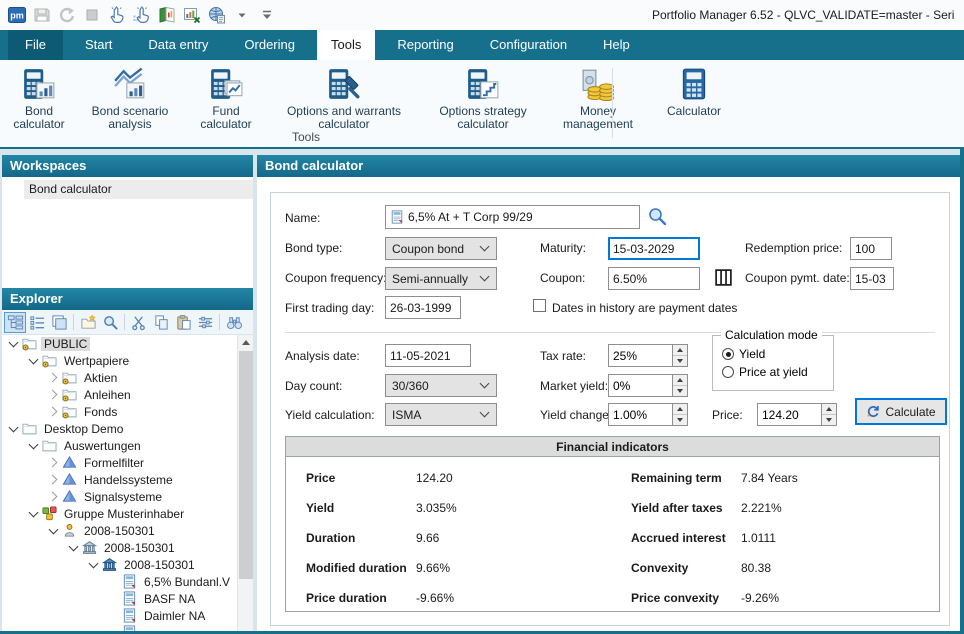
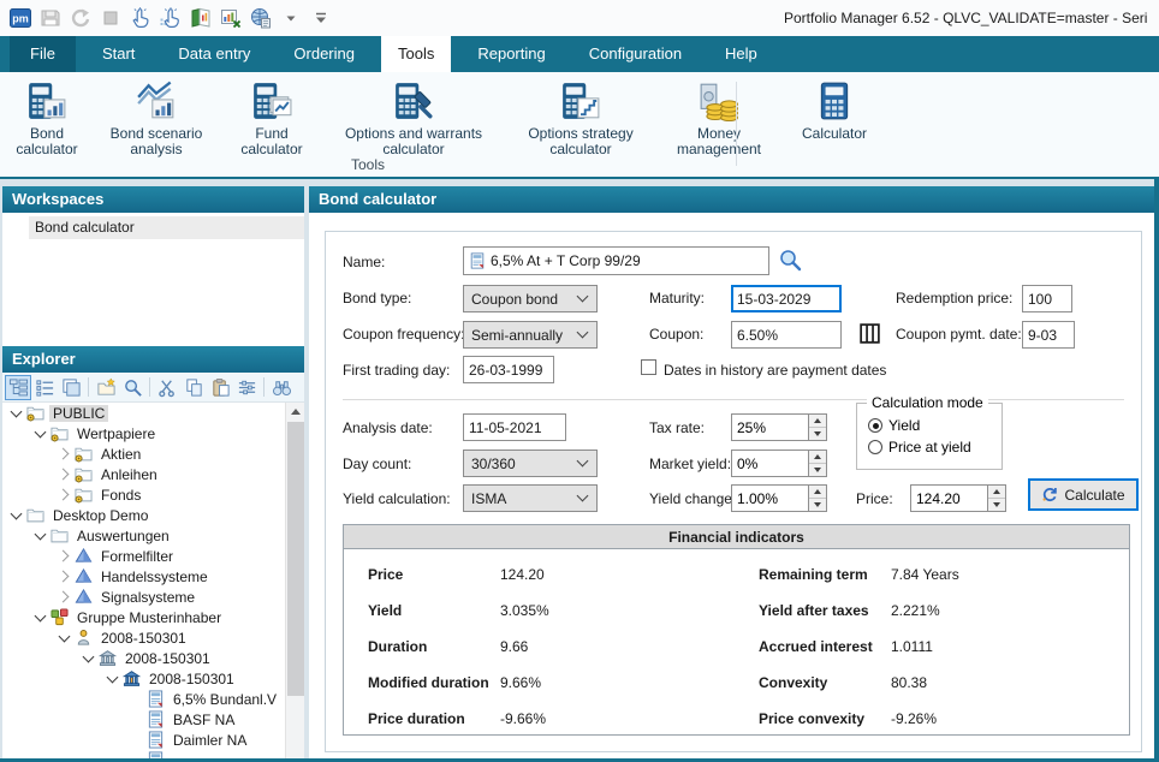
  pm
  Portfolio Manager 6.52 - QLVC_VALIDATE=master - Seri
  File
  Start
  Data entry
  Ordering
  Tools
  Reporting
  Configuration
  Help
  Bond calculator
  Bond scenario analysis
  Fund calculator
  Options and warrants calculator
  Options strategy calculator
  Money manageent
  Calculator
  Tools
  Workspaces
  Bond calculator
  Explorer
  PUBLIC
  Wertpapiere
  Aktien
  Anleihen
  Fonds
  Desktop Demo
  Auswertungen
  Formelfilter
  Handelssysteme
  Signalsysteme
  Gruppe Musterinhaber
  2008-150301
  2008-150301
  2008-150301
  6,5% Bundanl.V
  BASF NA
  Daimler NA
  Bond calculator
  Name:
  6,5% At + T Corp 99/29
  Bond type:
  Coupon bond
  Maturity:
  15-03-2029
  Redemption price:
  100
  Coupon frequency
  Semi-annually
  Coupon:
  6.50%
  Coupon pymt. date:
- 15-03
+ 9-03
  First trading day:
  26-03-1999
  Dates in history are payment dates
  Analysis date:
  11-05-2021
  Tax rate:
  25%
  Calculation mode
  Yield
  Price at yield
  Day count:
  30/360
  Market yield:
  0%
  Yield calculation:
  ISMA
  Yield change
  1.00%
  Price:
  124.20
  Calculate
  Financial indicators
  Price
  124.20
  Remaining term
  7.84 Years
  Yield
  3.035%
  Yield after taxes
  2.221%
  Duration
  9.66
  Accrued interest
  1.0111
  Modified duration
  9.66%
  Convexity
  80.38
  Price duration
  -9.66%
  Price convexity
  -9.26%
